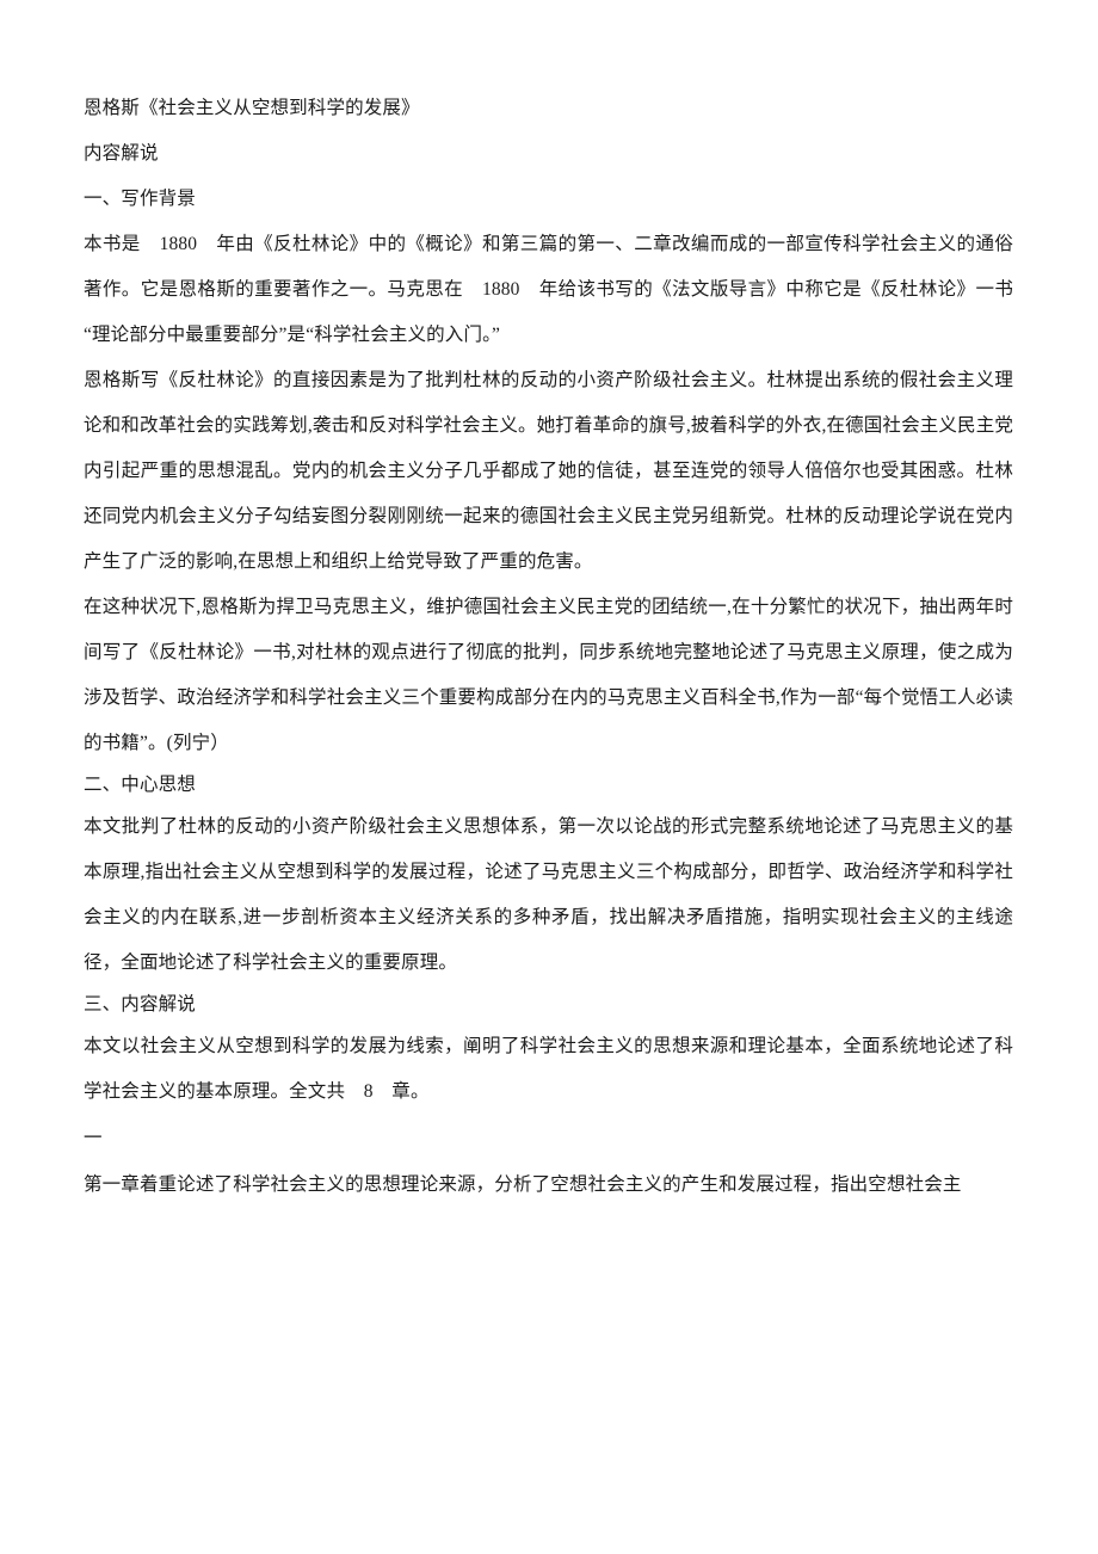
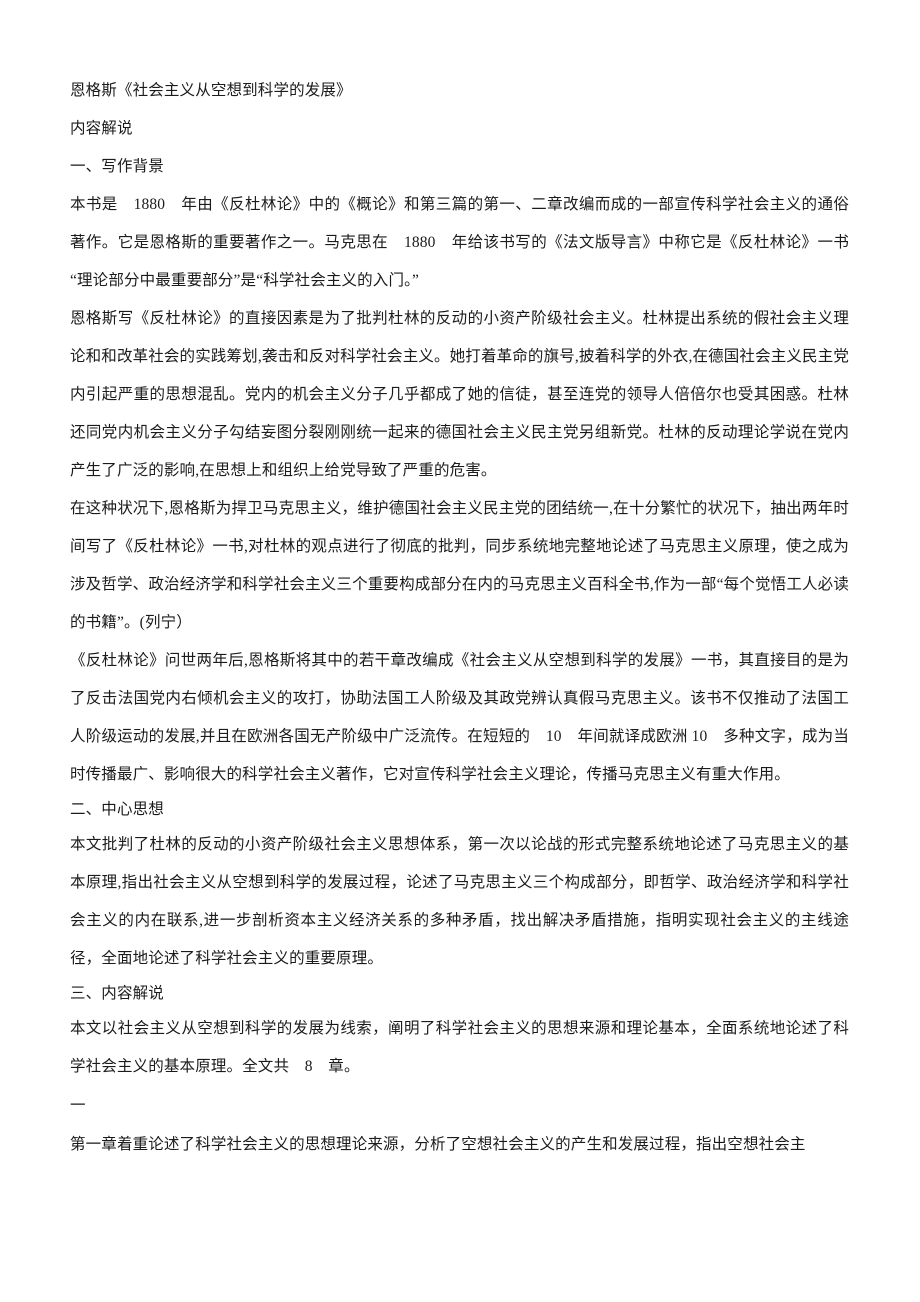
  恩格斯《社会主义从空想到科学的发展》
  内容解说
  一、写作背景
  本书是 1880 年由《反杜林论》中的《概论》和第三篇的第一、二章改编而成的一部宣传科学社会主义的通俗著作。它是恩格斯的重要著作之一。马克思在 1880 年给该书写的《法文版导言》中称它是《反杜林论》一书“理论部分中最重要部分”是“科学社会主义的入门。”
  恩格斯写《反杜林论》的直接因素是为了批判杜林的反动的小资产阶级社会主义。杜林提出系统的假社会主义理论和和改革社会的实践筹划,袭击和反对科学社会主义。她打着革命的旗号,披着科学的外衣,在德国社会主义民主党内引起严重的思想混乱。党内的机会主义分子几乎都成了她的信徒，甚至连党的领导人倍倍尔也受其困惑。杜林还同党内机会主义分子勾结妄图分裂刚刚统一起来的德国社会主义民主党另组新党。杜林的反动理论学说在党内产生了广泛的影响,在思想上和组织上给党导致了严重的危害。
  在这种状况下,恩格斯为捍卫马克思主义，维护德国社会主义民主党的团结统一,在十分繁忙的状况下，抽出两年时间写了《反杜林论》一书,对杜林的观点进行了彻底的批判，同步系统地完整地论述了马克思主义原理，使之成为涉及哲学、政治经济学和科学社会主义三个重要构成部分在内的马克思主义百科全书,作为一部“每个觉悟工人必读的书籍”。(列宁）
+ 《反杜林论》问世两年后,恩格斯将其中的若干章改编成《社会主义从空想到科学的发展》一书，其直接目的是为了反击法国党内右倾机会主义的攻打，协助法国工人阶级及其政党辨认真假马克思主义。该书不仅推动了法国工人阶级运动的发展,并且在欧洲各国无产阶级中广泛流传。在短短的 10 年间就译成欧洲 10 多种文字，成为当时传播最广、影响很大的科学社会主义著作，它对宣传科学社会主义理论，传播马克思主义有重大作用。
  二、中心思想
  本文批判了杜林的反动的小资产阶级社会主义思想体系，第一次以论战的形式完整系统地论述了马克思主义的基本原理,指出社会主义从空想到科学的发展过程，论述了马克思主义三个构成部分，即哲学、政治经济学和科学社会主义的内在联系,进一步剖析资本主义经济关系的多种矛盾，找出解决矛盾措施，指明实现社会主义的主线途径，全面地论述了科学社会主义的重要原理。
  三、内容解说
  本文以社会主义从空想到科学的发展为线索，阐明了科学社会主义的思想来源和理论基本，全面系统地论述了科学社会主义的基本原理。全文共 8 章。
  一
  第一章着重论述了科学社会主义的思想理论来源，分析了空想社会主义的产生和发展过程，指出空想社会主
